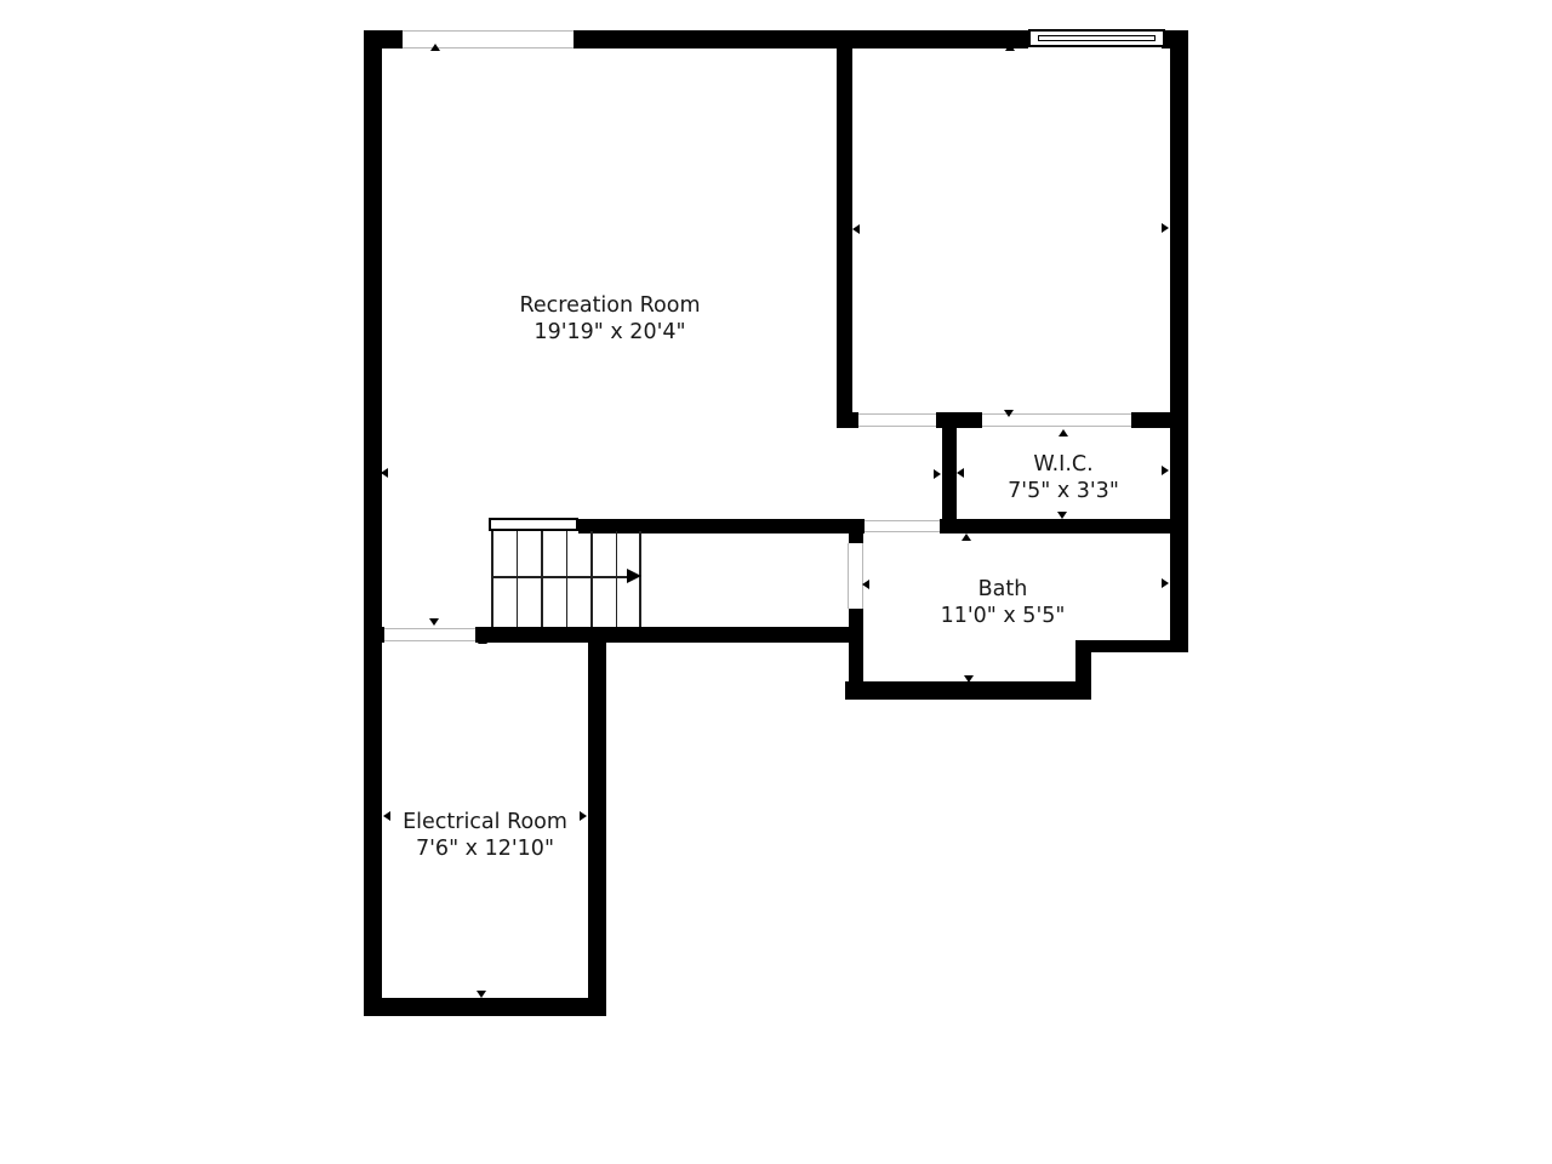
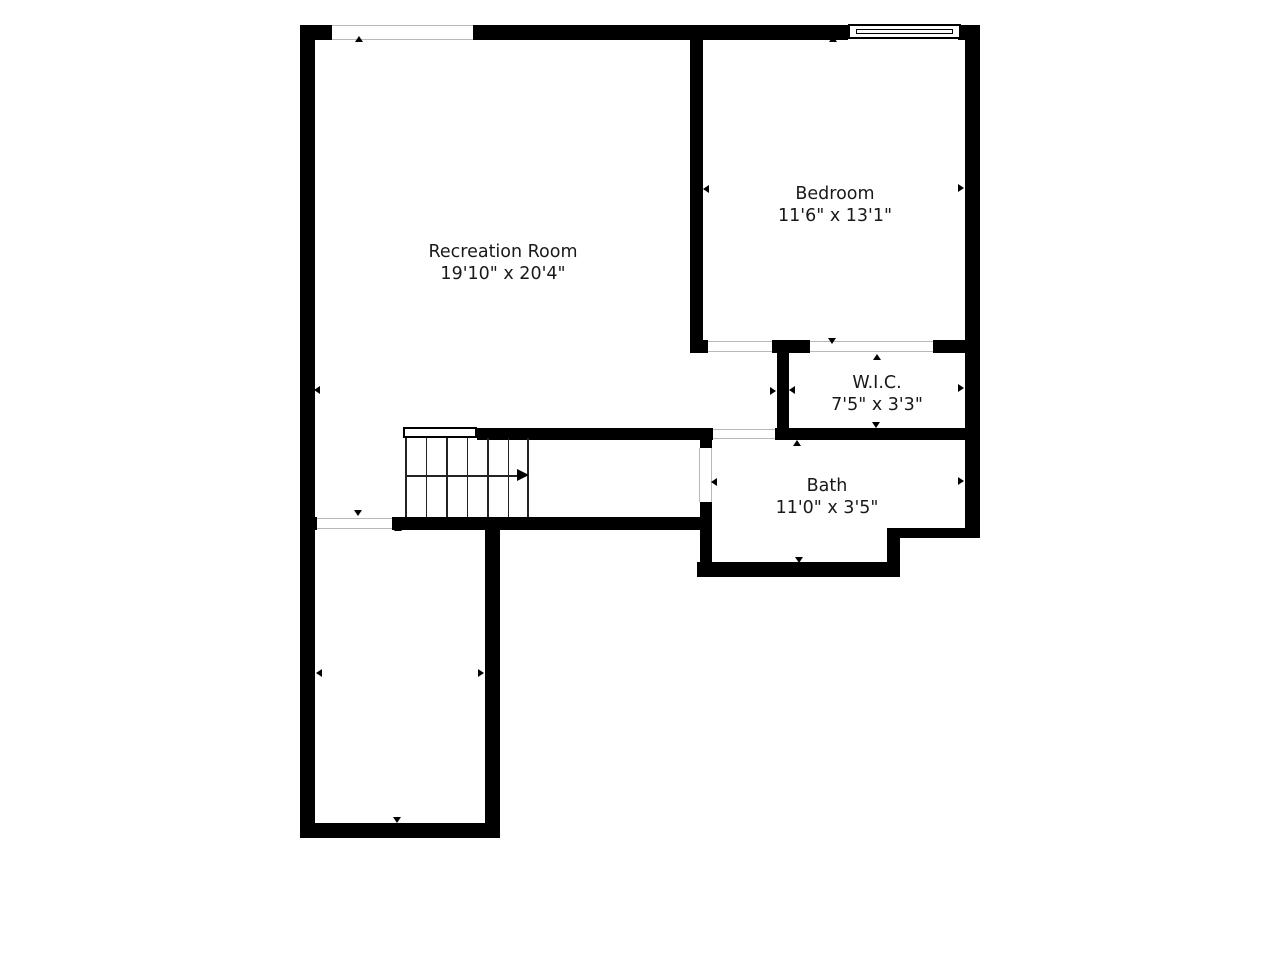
  Recreation Room
- 19'19" x 20'4"
+ 19'10" x 20'4"
+ Bedroom
+ 11'6" x 13'1"
  W.I.C.
  7'5" x 3'3"
  Bath
- 11'0" x 5'5"
+ 11'0" x 3'5"
- Electrical Room
- 7'6" x 12'10"
